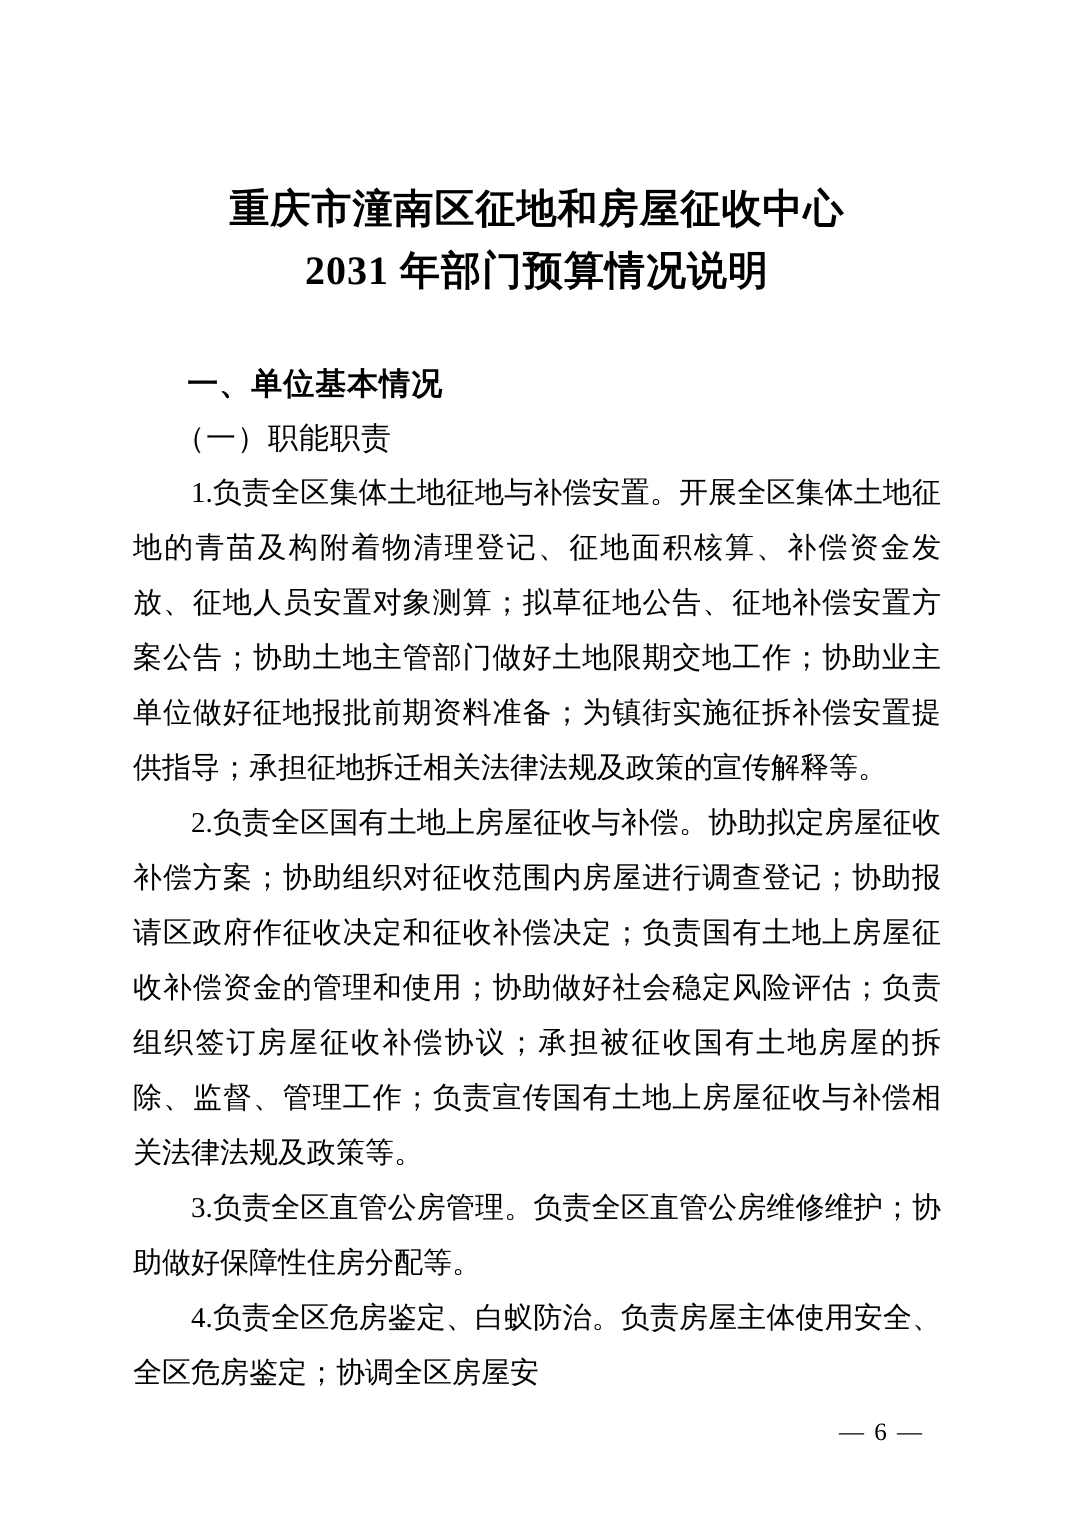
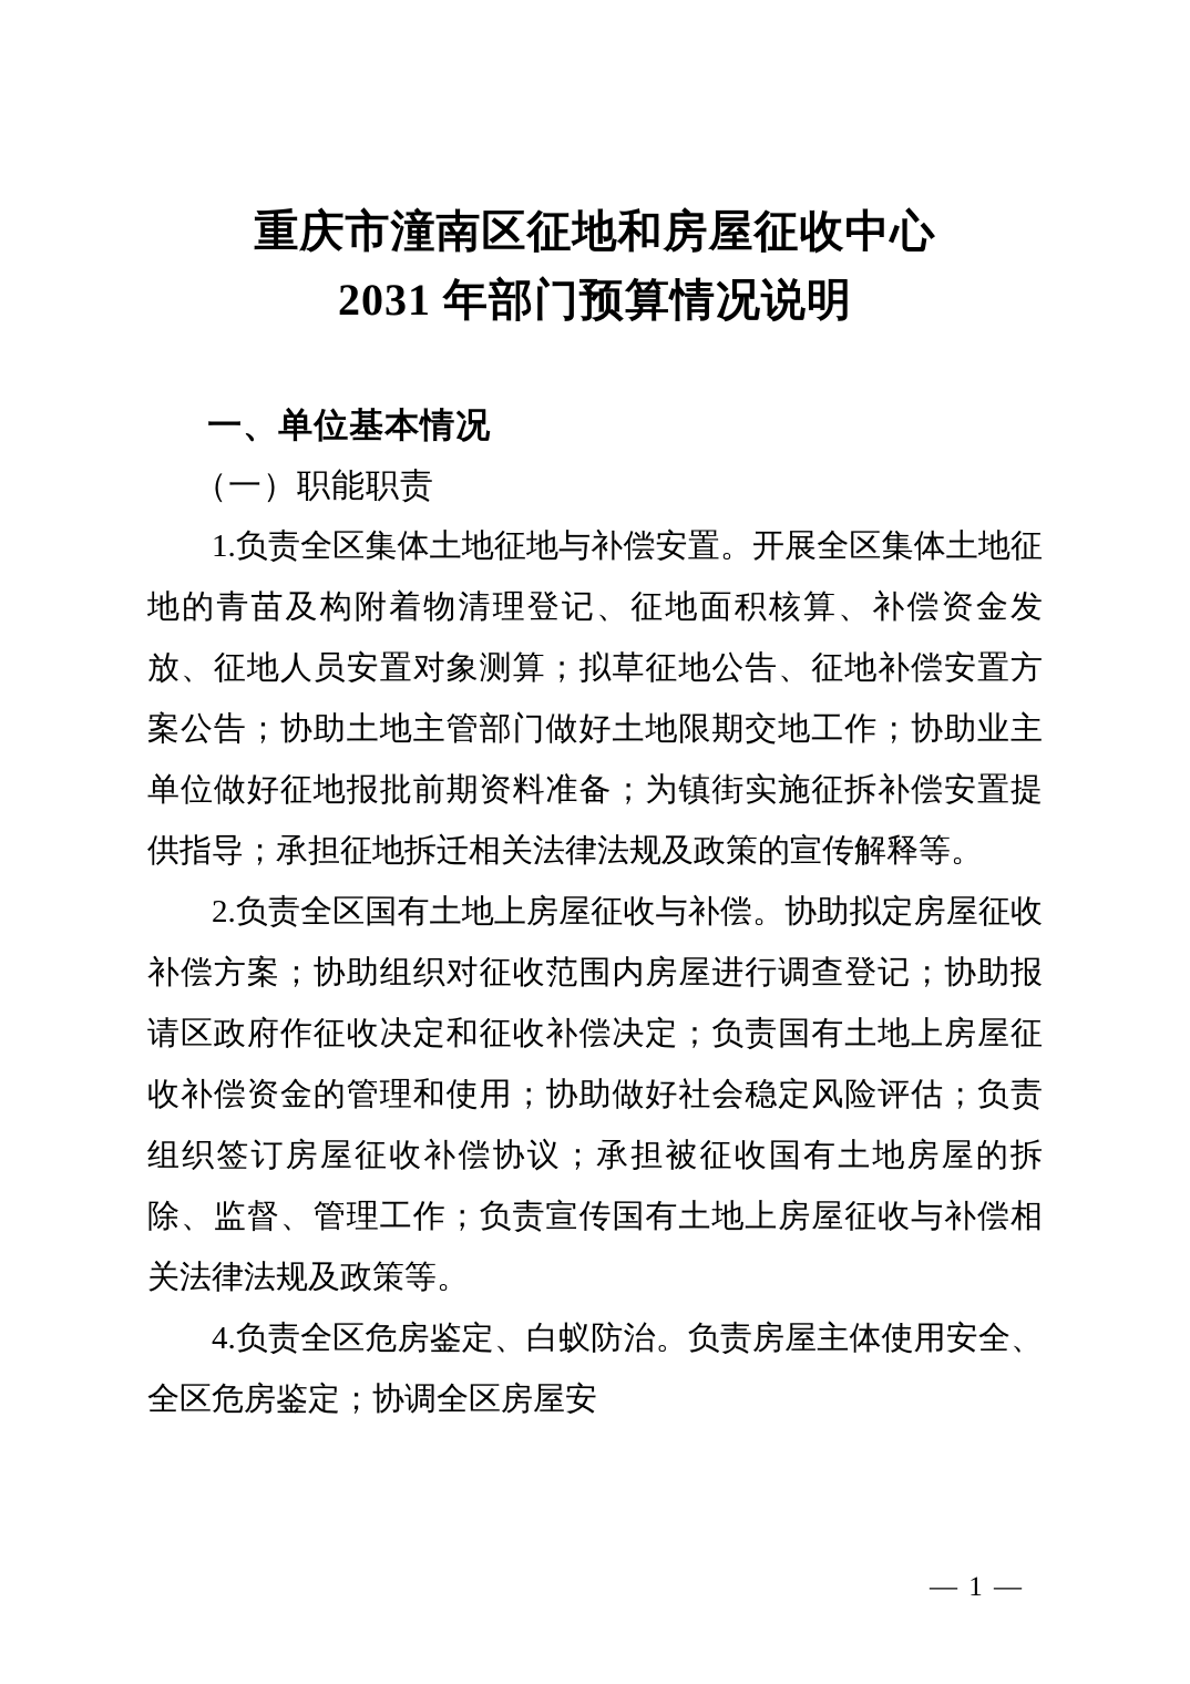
  重庆市潼南区征地和房屋征收中心
  2031 年部门预算情况说明
  一、单位基本情况
  （一）职能职责
  1.负责全区集体土地征地与补偿安置。开展全区集体土地征地的青苗及构附着物清理登记、征地面积核算、补偿资金发放、征地人员安置对象测算；拟草征地公告、征地补偿安置方案公告；协助土地主管部门做好土地限期交地工作；协助业主单位做好征地报批前期资料准备；为镇街实施征拆补偿安置提供指导；承担征地拆迁相关法律法规及政策的宣传解释等。
  2.负责全区国有土地上房屋征收与补偿。协助拟定房屋征收补偿方案；协助组织对征收范围内房屋进行调查登记；协助报请区政府作征收决定和征收补偿决定；负责国有土地上房屋征收补偿资金的管理和使用；协助做好社会稳定风险评估；负责组织签订房屋征收补偿协议；承担被征收国有土地房屋的拆除、监督、管理工作；负责宣传国有土地上房屋征收与补偿相关法律法规及政策等。
- 3.负责全区直管公房管理。负责全区直管公房维修维护；协助做好保障性住房分配等。
  4.负责全区危房鉴定、白蚁防治。负责房屋主体使用安全、全区危房鉴定；协调全区房屋安
- — 6 —
+ — 1 —
